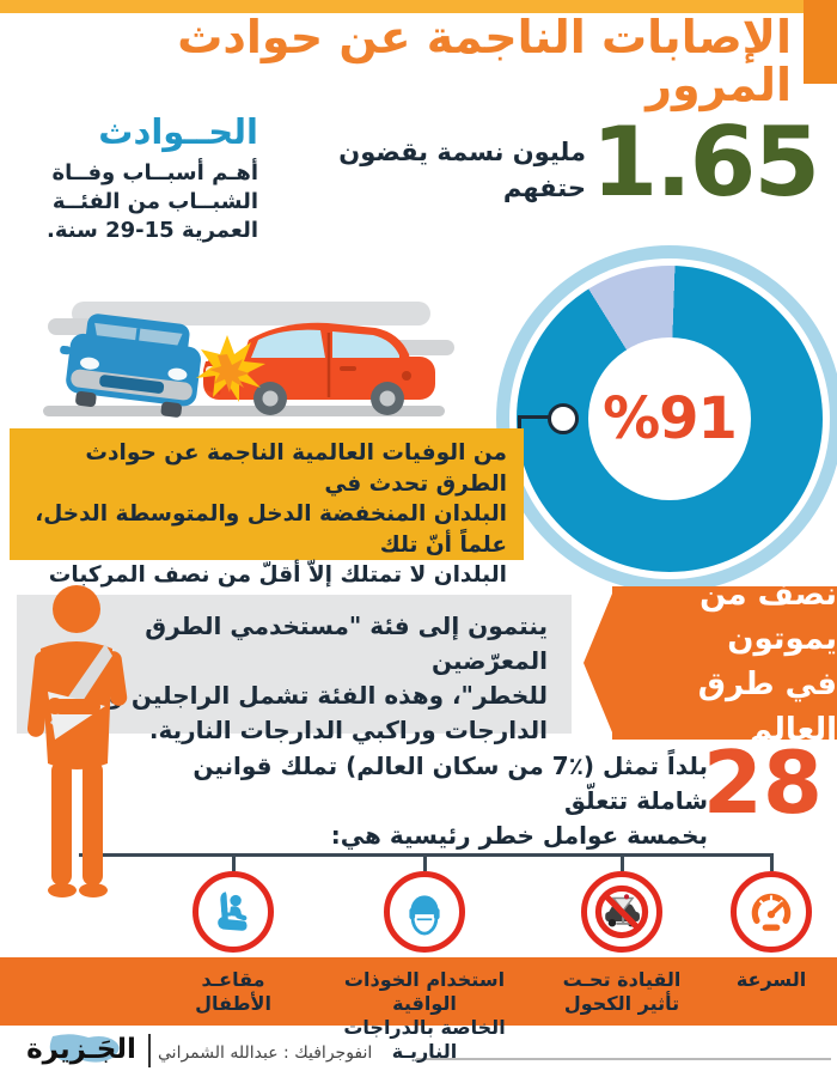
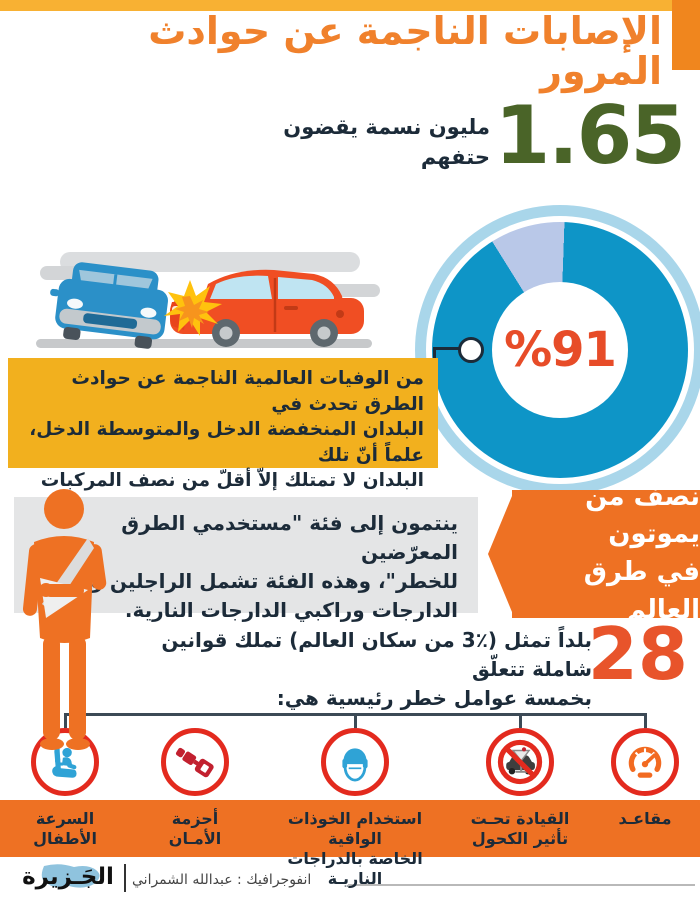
  الإصابات الناجمة عن حوادث
  المرور
- الحــوادث
- أهـم أسبــاب وفــاة
- الشبــاب من الفئــة
- العمرية 15-29 سنة.
  1.65
  مليون نسمة يقضون حتفهم
  %91
  من الوفيات العالمية الناجمة عن حوادث الطرق تحدث في
  البلدان المنخفضة الدخل والمتوسطة الدخل، علماً أنّ تلك
  البلدان لا تمتلك إلاّ أقلّ من نصف المركبات
  ينتمون إلى فئة "مستخدمي الطرق المعرّضين
  للخطر"، وهذه الفئة تشمل الراجلين
  الدارجات وراكبي الدارجات النارية.
  نصف من يموتون
  في طرق العالم
  28
- بلداً تمثل (٪7 من سكان العالم) تملك قوانين شاملة تتعلّق
+ بلداً تمثل (٪3 من سكان العالم) تملك قوانين شاملة تتعلّق
  بخمسة عوامل خطر رئيسية هي:
- السرعة
+ مقاعـد
  القيادة تحـت
  تأثير الكحول
  استخدام الخوذات الواقية
  الخاصة بالدراجات الناريـة
+ أحزمة
+ الأمـان
- مقاعـد
+ السرعة
  الأطفال
  الجَـزيرة
  انفوجرافيك : عبدالله الشمراني
